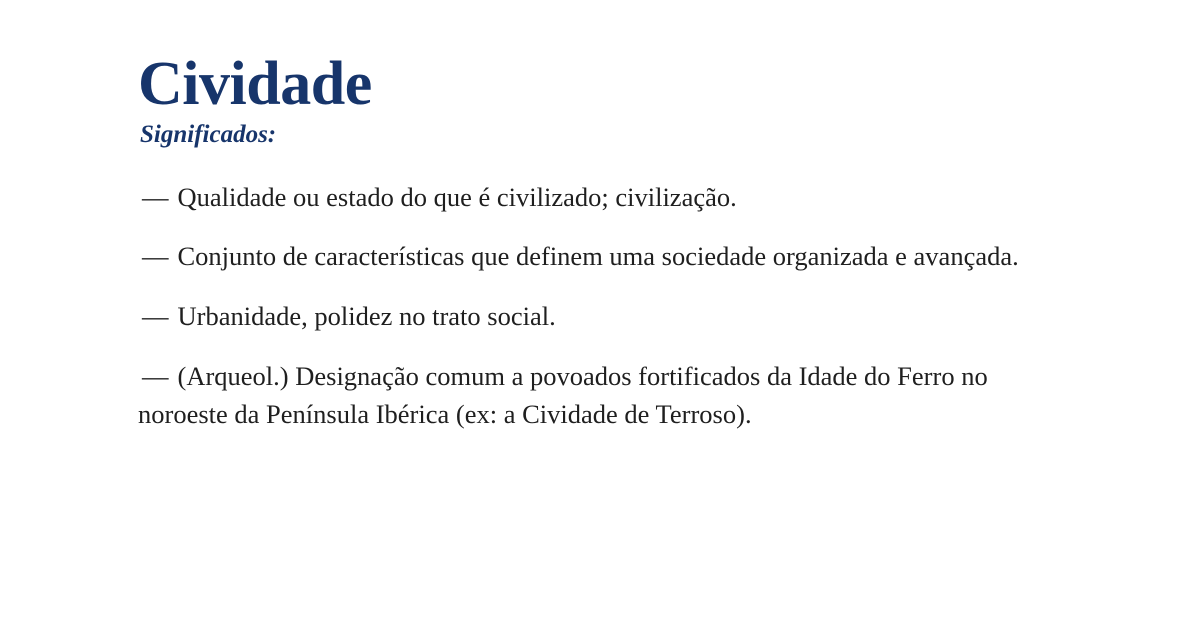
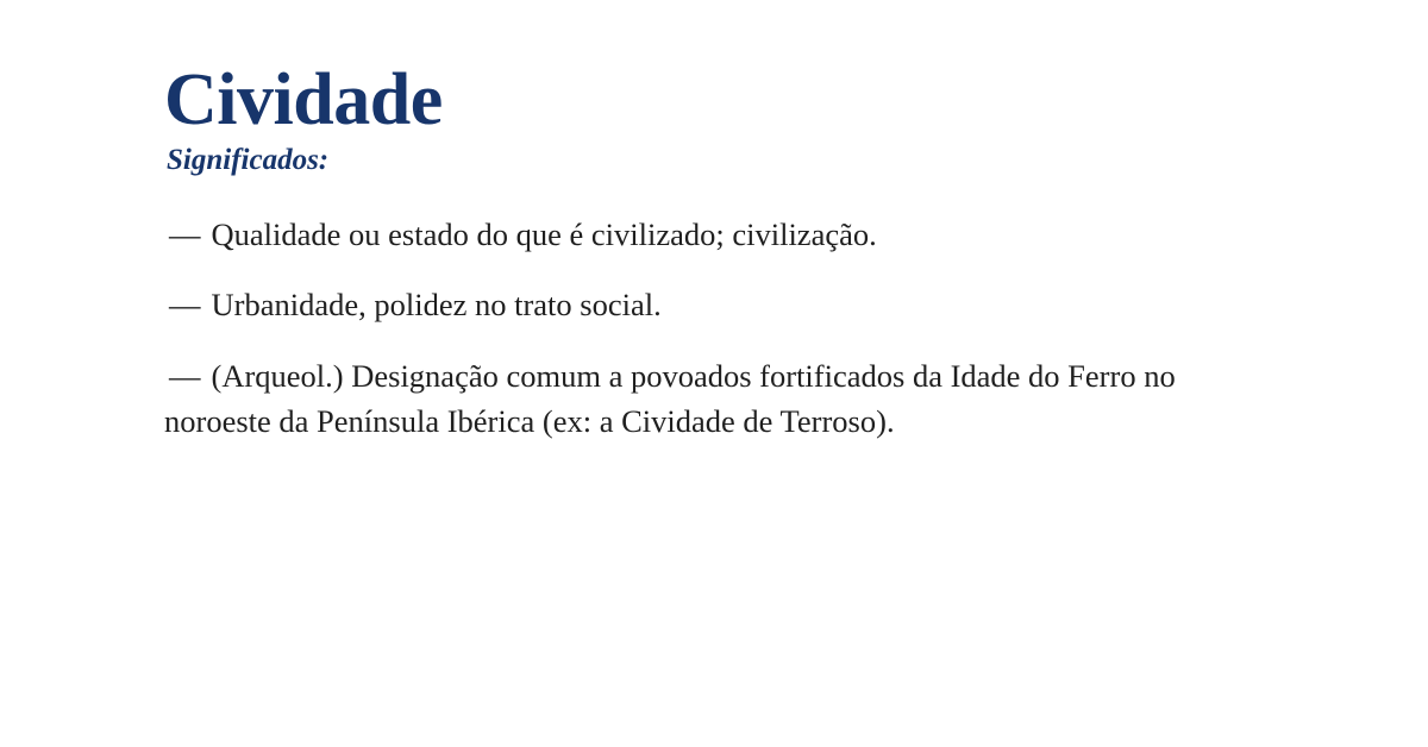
  Cividade
  Significados:
  — Qualidade ou estado do que é civilizado; civilização.
- — Conjunto de características que definem uma sociedade organizada e avançada.
  — Urbanidade, polidez no trato social.
  — (Arqueol.) Designação comum a povoados fortificados da Idade do Ferro no noroeste da Península Ibérica (ex: a Cividade de Terroso).
